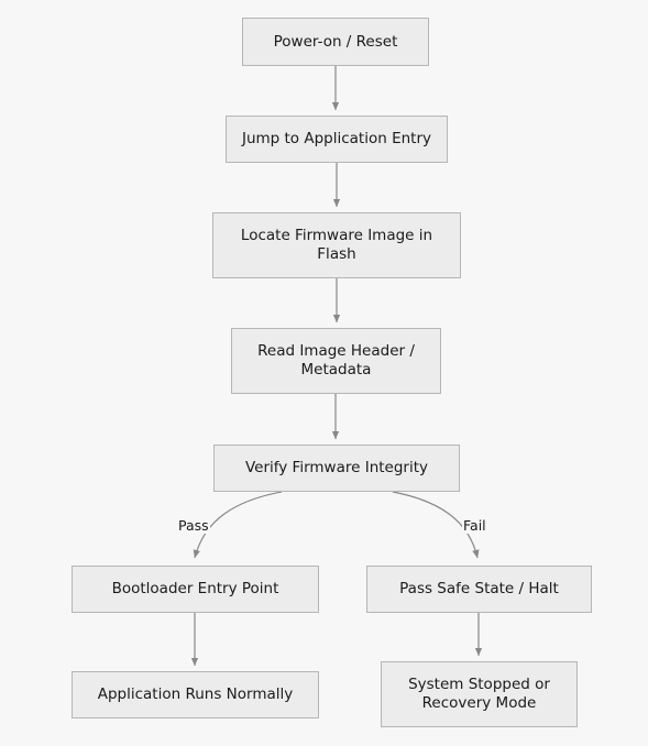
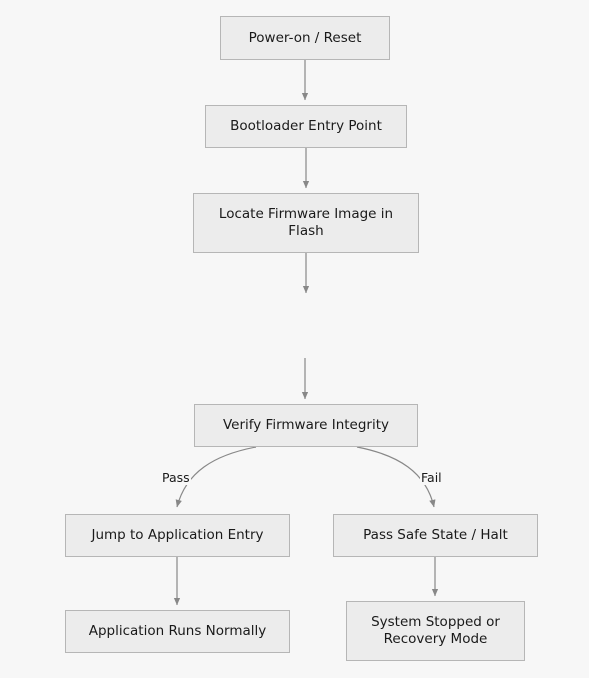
  Power-on / Reset
- Jump to Application Entry
+ Bootloader Entry Point
  Locate Firmware Image in
  Flash
- Read Image Header /
- Metadata
  Verify Firmware Integrity
- Bootloader Entry Point
+ Jump to Application Entry
  Pass Safe State / Halt
  Application Runs Normally
  System Stopped or
  Recovery Mode
  Pass
  Fail
